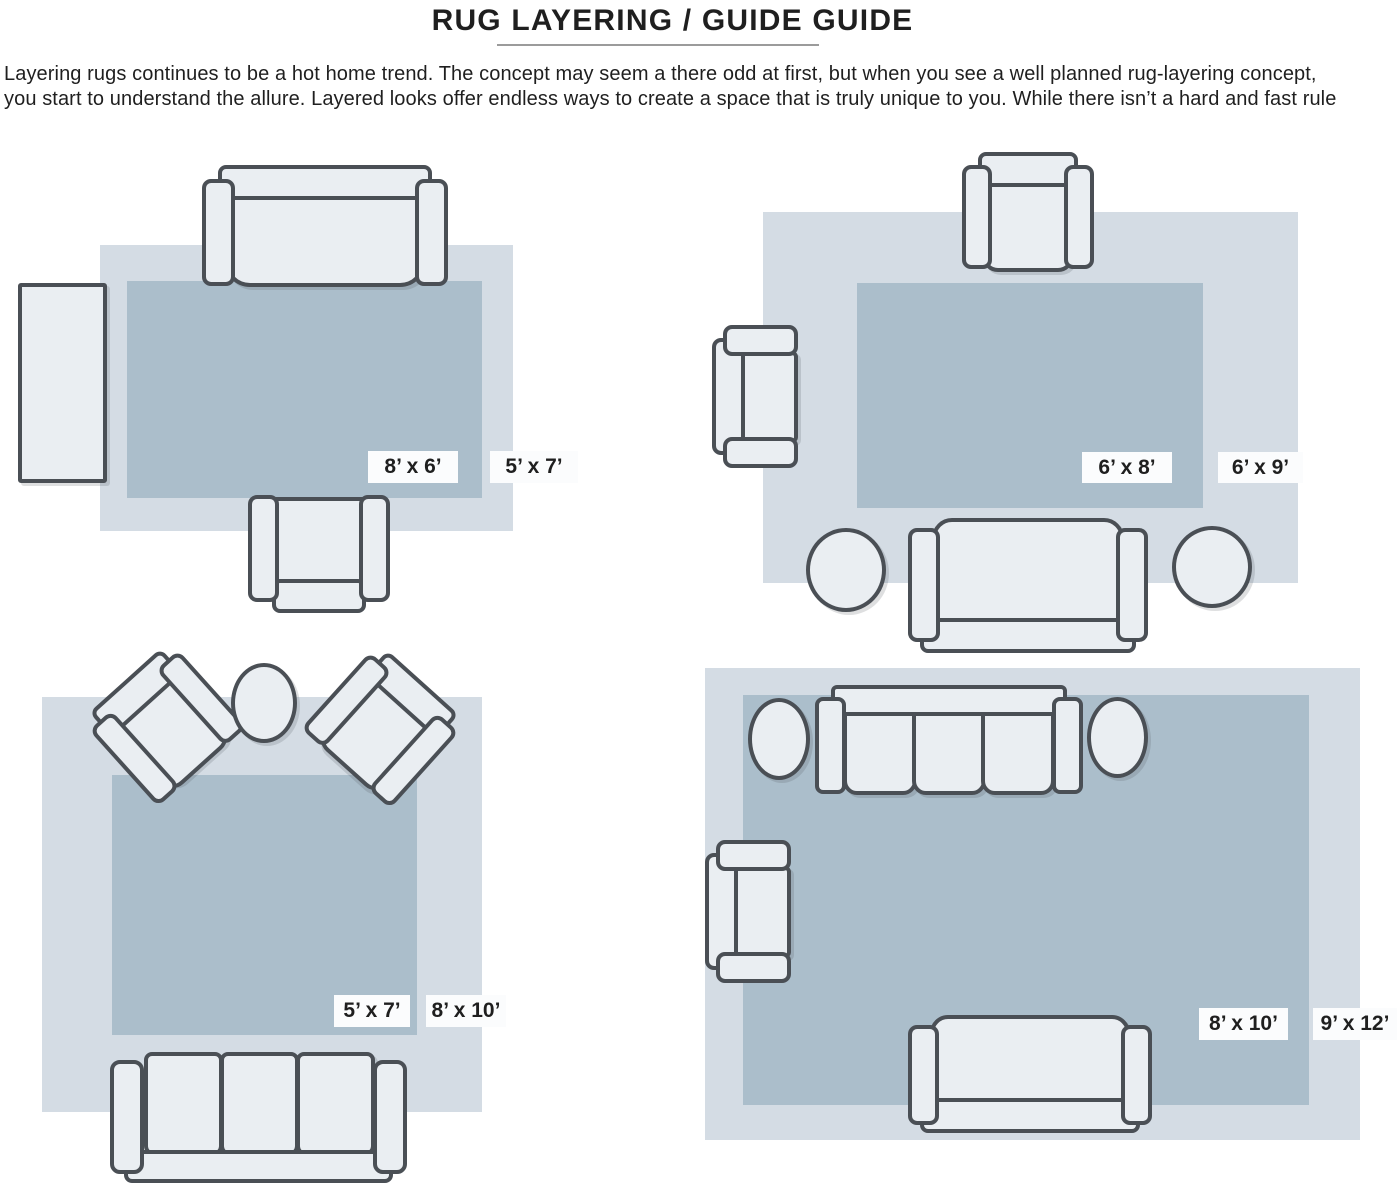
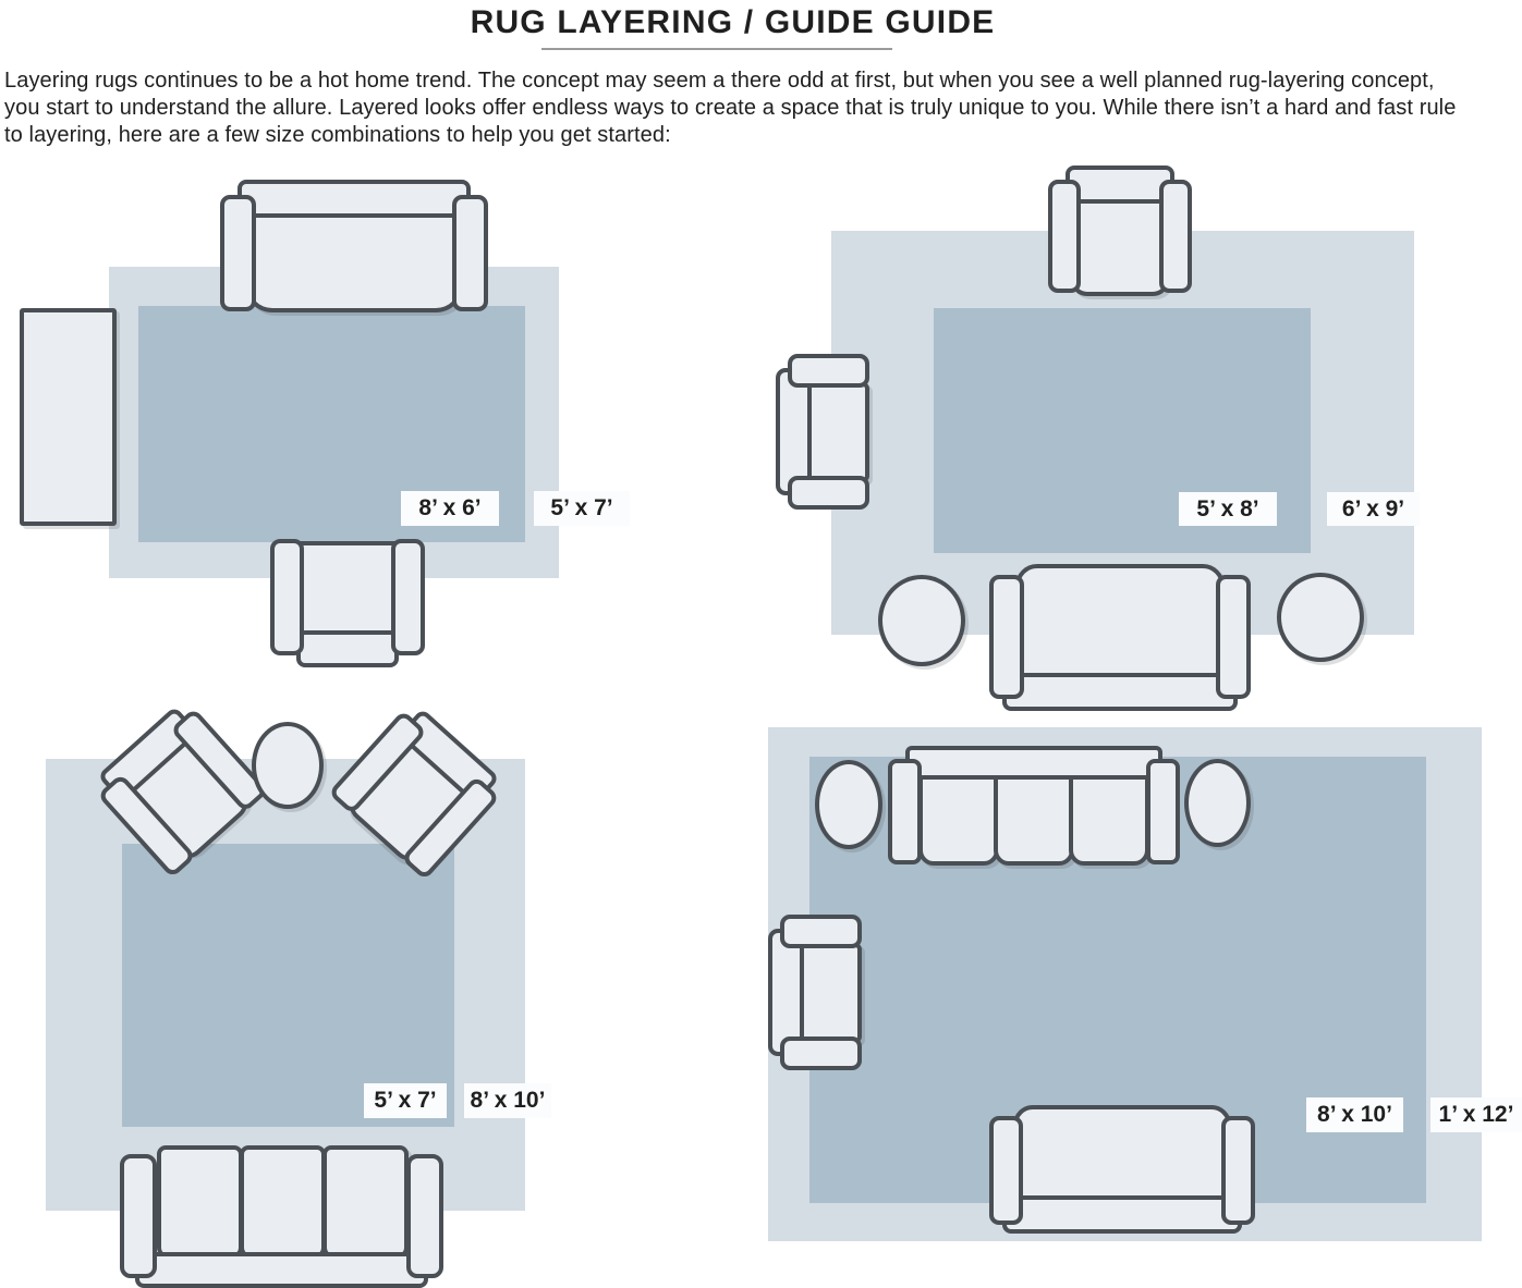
  RUG LAYERING / GUIDE GUIDE
  Layering rugs continues to be a hot home trend. The concept may seem a there odd at first, but when you see a well planned rug-layering concept,
  you start to understand the allure. Layered looks offer endless ways to create a space that is truly unique to you. While there isn’t a hard and fast rule
+ to layering, here are a few size combinations to help you get started:
  8’ x 6’
  5’ x 7’
- 6’ x 8’
+ 5’ x 8’
  6’ x 9’
  5’ x 7’
  8’ x 10’
  8’ x 10’
- 9’ x 12’
+ 1’ x 12’
